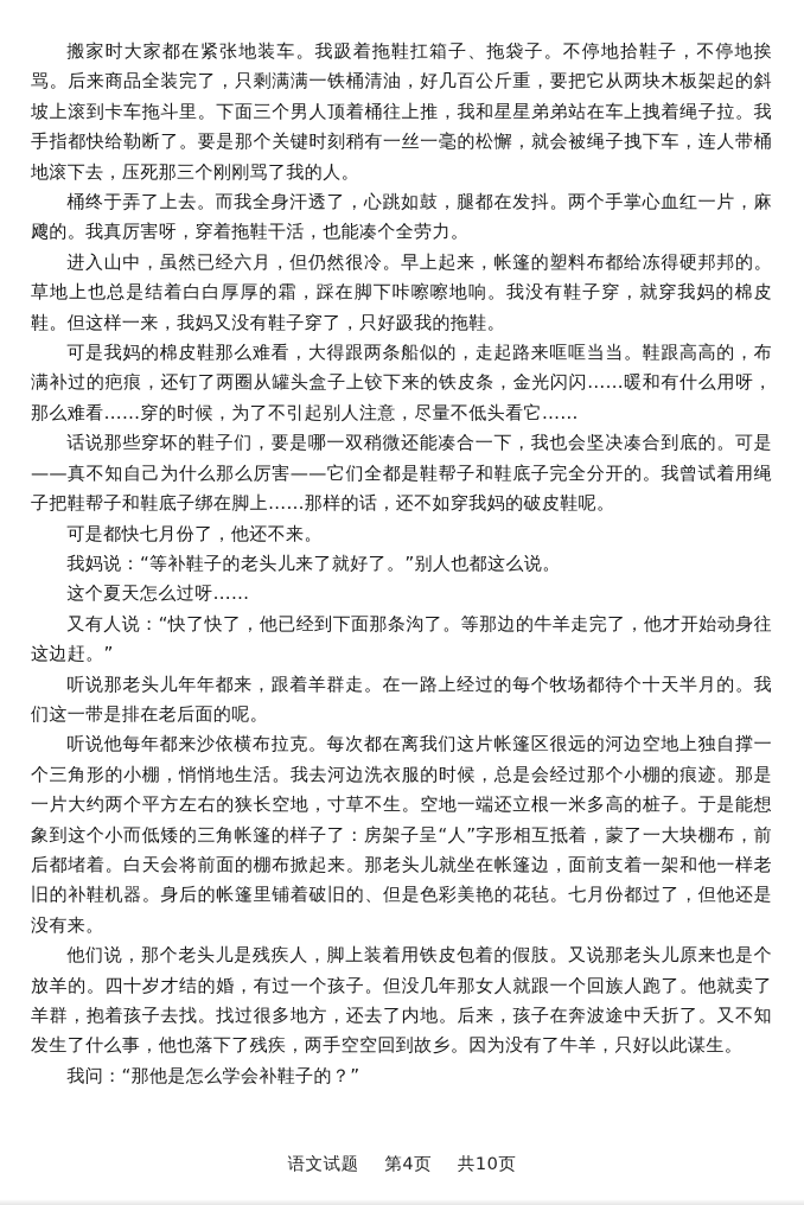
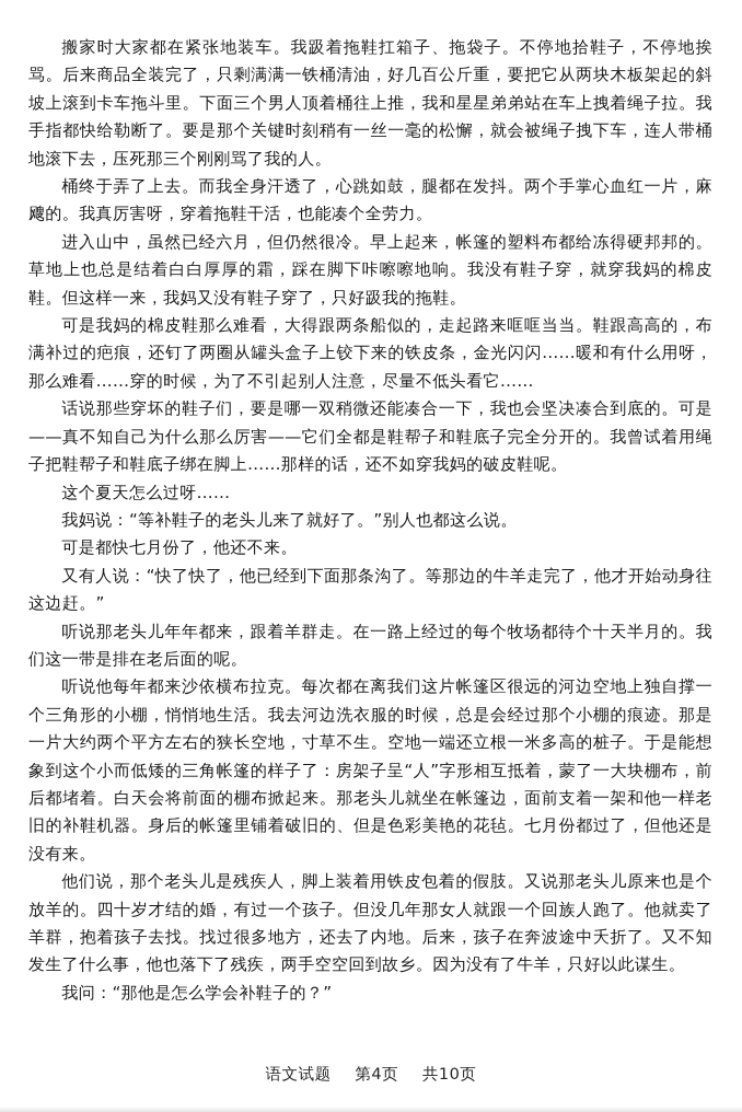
  搬家时大家都在紧张地装车。我趿着拖鞋扛箱子、拖袋子。不停地拾鞋子，不停地挨骂。后来商品全装完了，只剩满满一铁桶清油，好几百公斤重，要把它从两块木板架起的斜坡上滚到卡车拖斗里。下面三个男人顶着桶往上推，我和星星弟弟站在车上拽着绳子拉。我手指都快给勒断了。要是那个关键时刻稍有一丝一毫的松懈，就会被绳子拽下车，连人带桶地滚下去，压死那三个刚刚骂了我的人。
  桶终于弄了上去。而我全身汗透了，心跳如鼓，腿都在发抖。两个手掌心血红一片，麻飕的。我真厉害呀，穿着拖鞋干活，也能凑个全劳力。
  进入山中，虽然已经六月，但仍然很冷。早上起来，帐篷的塑料布都给冻得硬邦邦的。草地上也总是结着白白厚厚的霜，踩在脚下咔嚓嚓地响。我没有鞋子穿，就穿我妈的棉皮鞋。但这样一来，我妈又没有鞋子穿了，只好趿我的拖鞋。
  可是我妈的棉皮鞋那么难看，大得跟两条船似的，走起路来哐哐当当。鞋跟高高的，布满补过的疤痕，还钉了两圈从罐头盒子上铰下来的铁皮条，金光闪闪……暖和有什么用呀，那么难看……穿的时候，为了不引起别人注意，尽量不低头看它……
  话说那些穿坏的鞋子们，要是哪一双稍微还能凑合一下，我也会坚决凑合到底的。可是——真不知自己为什么那么厉害——它们全都是鞋帮子和鞋底子完全分开的。我曾试着用绳子把鞋帮子和鞋底子绑在脚上……那样的话，还不如穿我妈的破皮鞋呢。
- 可是都快七月份了，他还不来。
+ 这个夏天怎么过呀……
  我妈说：“等补鞋子的老头儿来了就好了。”别人也都这么说。
- 这个夏天怎么过呀……
+ 可是都快七月份了，他还不来。
  又有人说：“快了快了，他已经到下面那条沟了。等那边的牛羊走完了，他才开始动身往这边赶。”
  听说那老头儿年年都来，跟着羊群走。在一路上经过的每个牧场都待个十天半月的。我们这一带是排在老后面的呢。
  听说他每年都来沙依横布拉克。每次都在离我们这片帐篷区很远的河边空地上独自撑一个三角形的小棚，悄悄地生活。我去河边洗衣服的时候，总是会经过那个小棚的痕迹。那是一片大约两个平方左右的狭长空地，寸草不生。空地一端还立根一米多高的桩子。于是能想象到这个小而低矮的三角帐篷的样子了：房架子呈“人”字形相互抵着，蒙了一大块棚布，前后都堵着。白天会将前面的棚布掀起来。那老头儿就坐在帐篷边，面前支着一架和他一样老旧的补鞋机器。身后的帐篷里铺着破旧的、但是色彩美艳的花毡。七月份都过了，但他还是没有来。
  他们说，那个老头儿是残疾人，脚上装着用铁皮包着的假肢。又说那老头儿原来也是个放羊的。四十岁才结的婚，有过一个孩子。但没几年那女人就跟一个回族人跑了。他就卖了羊群，抱着孩子去找。找过很多地方，还去了内地。后来，孩子在奔波途中夭折了。又不知发生了什么事，他也落下了残疾，两手空空回到故乡。因为没有了牛羊，只好以此谋生。
  我问：“那他是怎么学会补鞋子的？”
  语文试题 第4页 共10页
